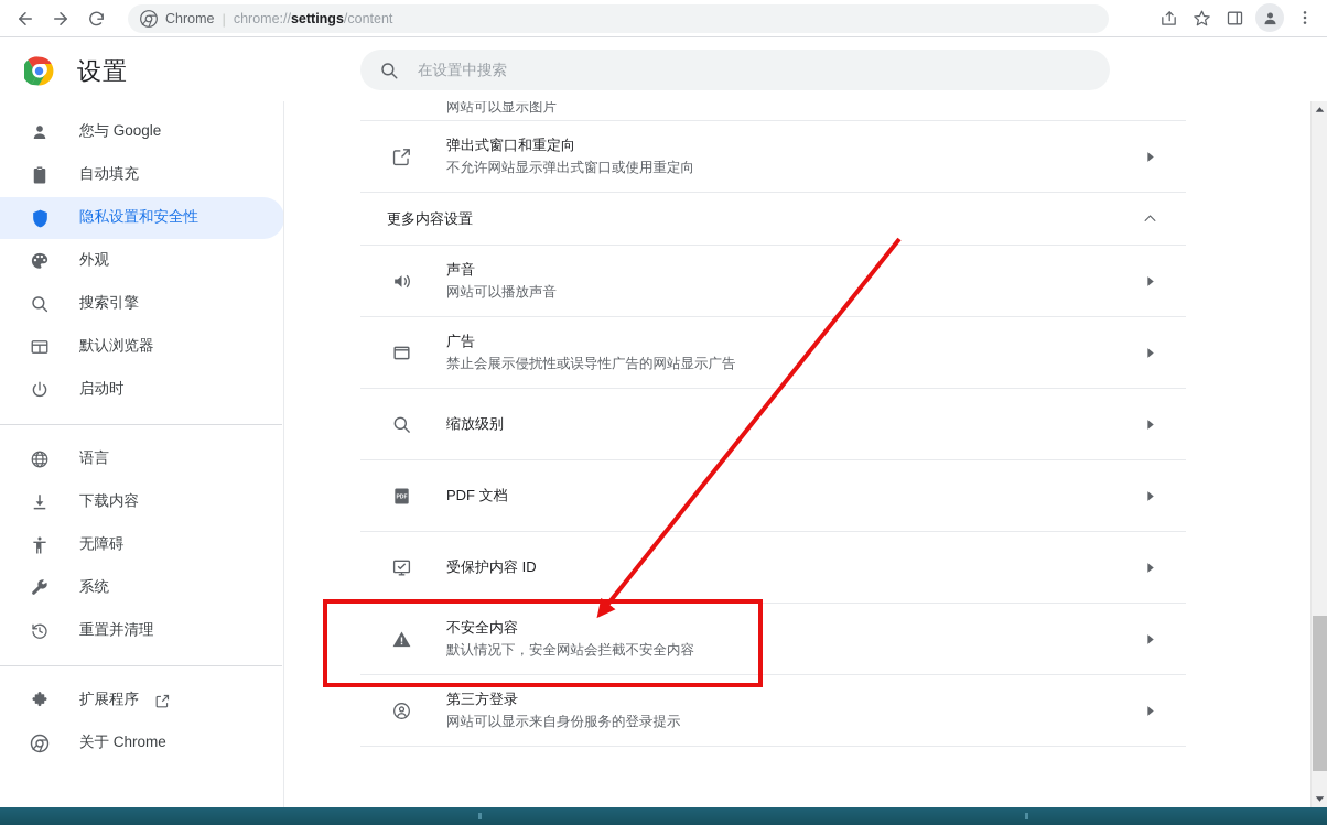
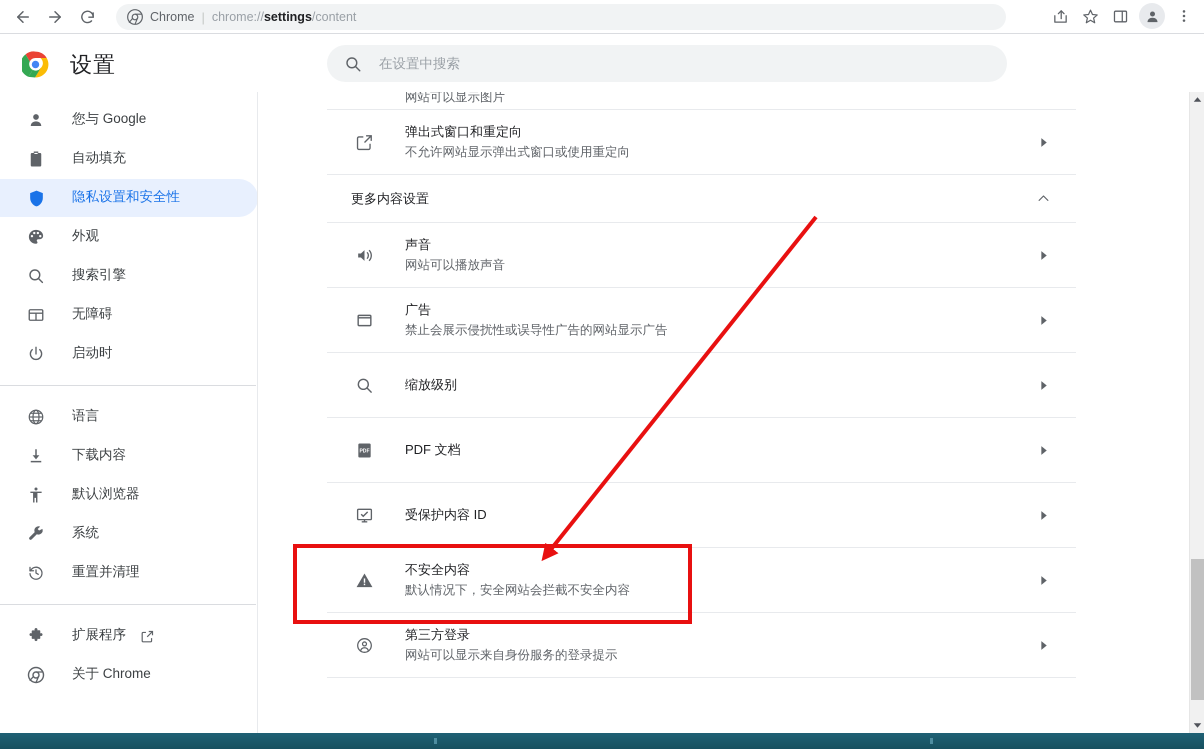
  Chrome
  |
  chrome://settings/content
  设置
  在设置中搜索
  您与 Google
  自动填充
  隐私设置和安全性
  外观
  搜索引擎
- 默认浏览器
+ 无障碍
  启动时
  语言
  下载内容
- 无障碍
+ 默认浏览器
  系统
  重置并清理
  扩展程序
  关于 Chrome
  网站可以显示图片
  弹出式窗口和重定向
  不允许网站显示弹出式窗口或使用重定向
  更多内容设置
  声音
  网站可以播放声音
  广告
  禁止会展示侵扰性或误导性广告的网站显示广告
  缩放级别
  PDF 文档
  受保护内容 ID
  不安全内容
  默认情况下，安全网站会拦截不安全内容
  第三方登录
  网站可以显示来自身份服务的登录提示
